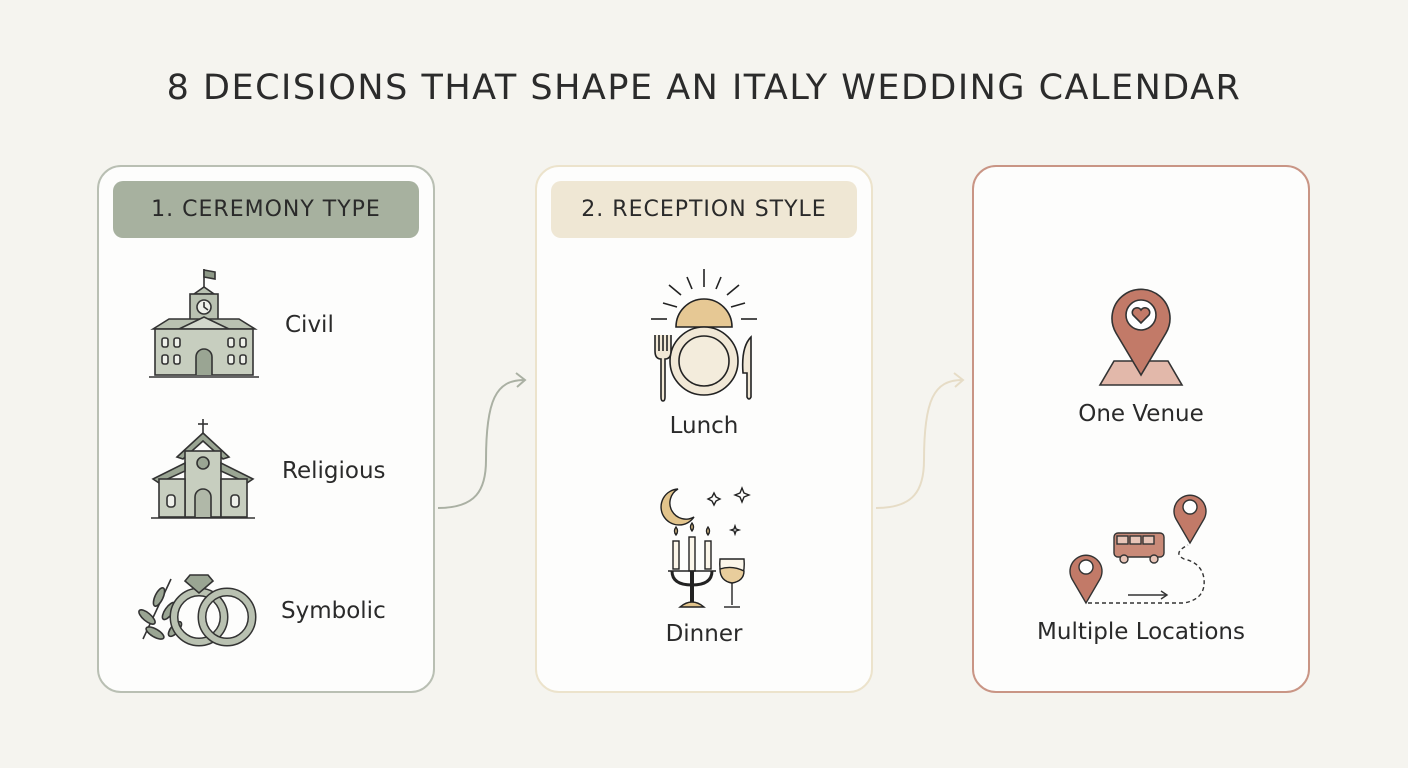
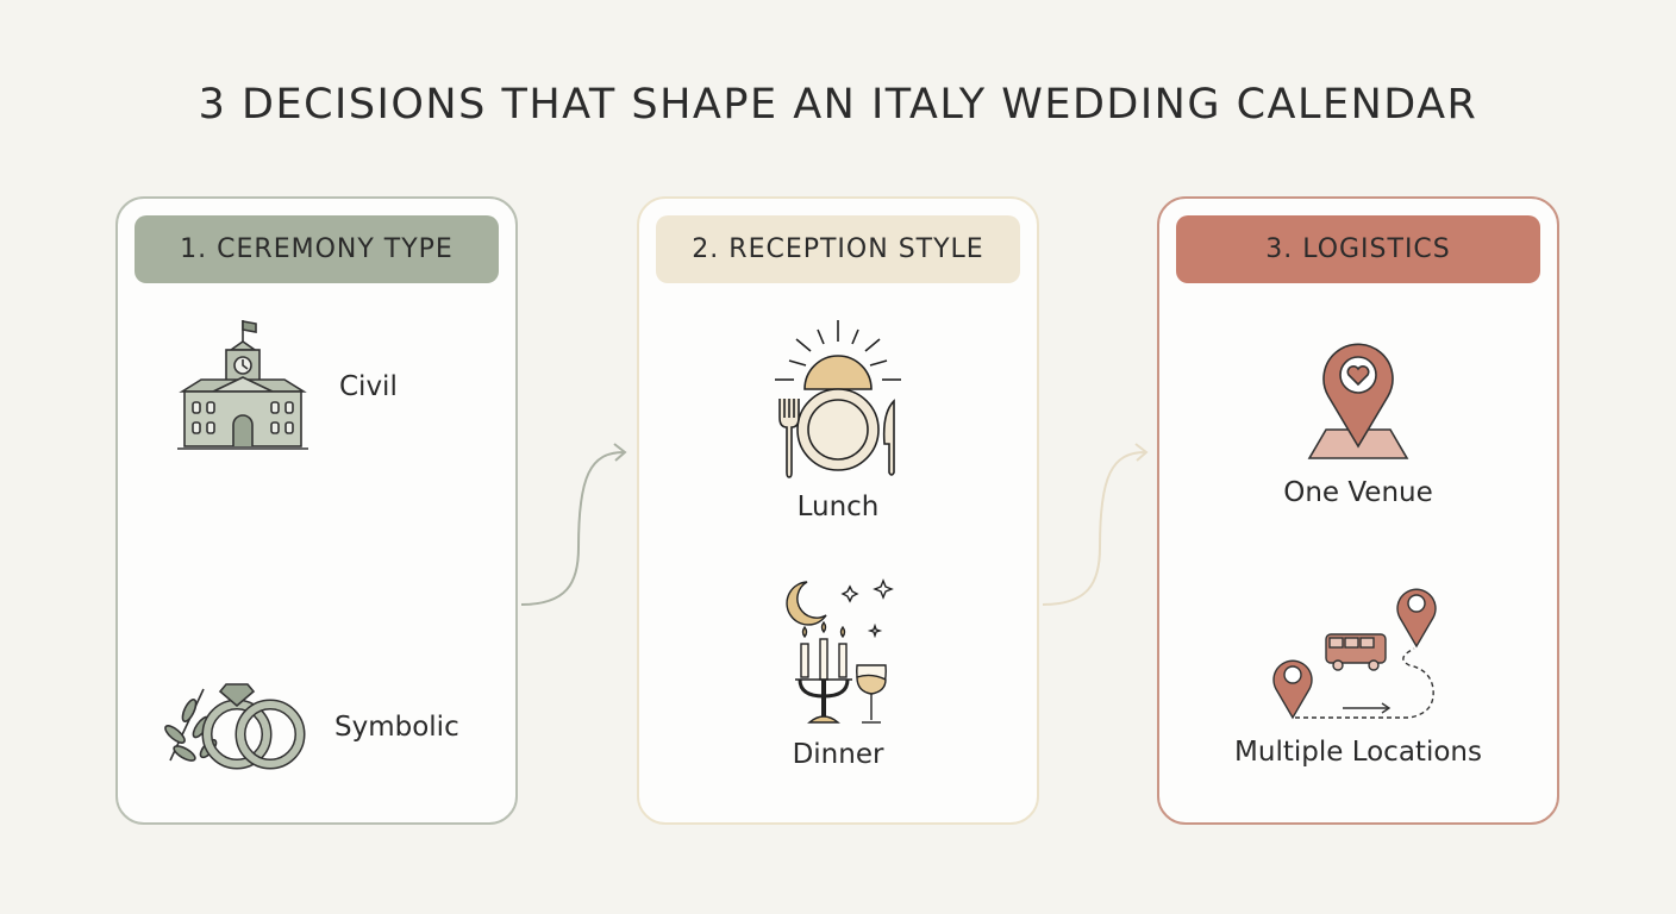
- 8 DECISIONS THAT SHAPE AN ITALY WEDDING CALENDAR
+ 3 DECISIONS THAT SHAPE AN ITALY WEDDING CALENDAR
  1. CEREMONY TYPE
  Civil
- Religious
  Symbolic
  2. RECEPTION STYLE
  Lunch
  Dinner
+ 3. LOGISTICS
  One Venue
  Multiple Locations
